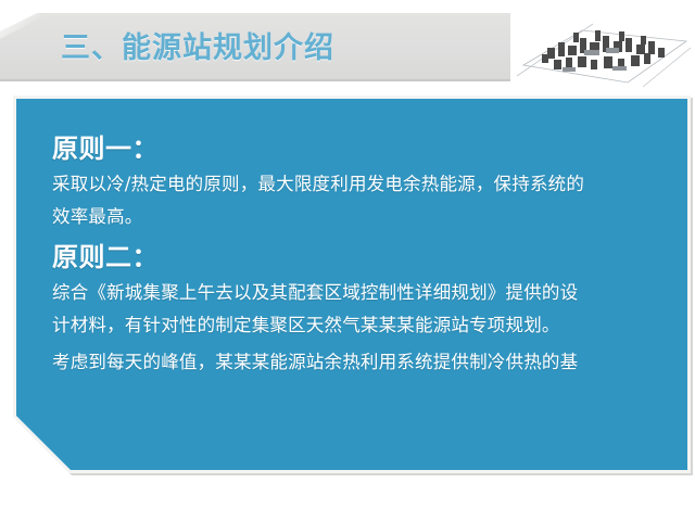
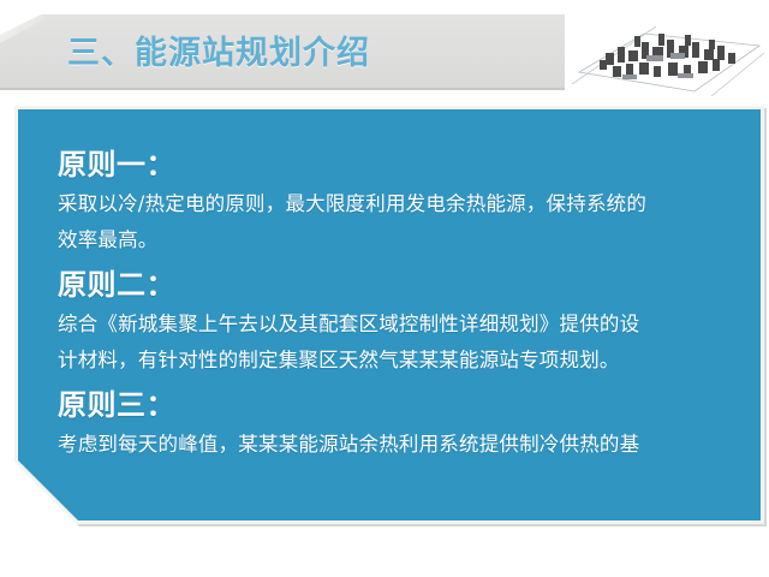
  三、能源站规划介绍
  原则一：
  采取以冷/热定电的原则，最大限度利用发电余热能源，保持系统的
  效率最高。
  原则二：
  综合《新城集聚上午去以及其配套区域控制性详细规划》提供的设
  计材料，有针对性的制定集聚区天然气某某某能源站专项规划。
+ 原则三：
  考虑到每天的峰值，某某某能源站余热利用系统提供制冷供热的基
